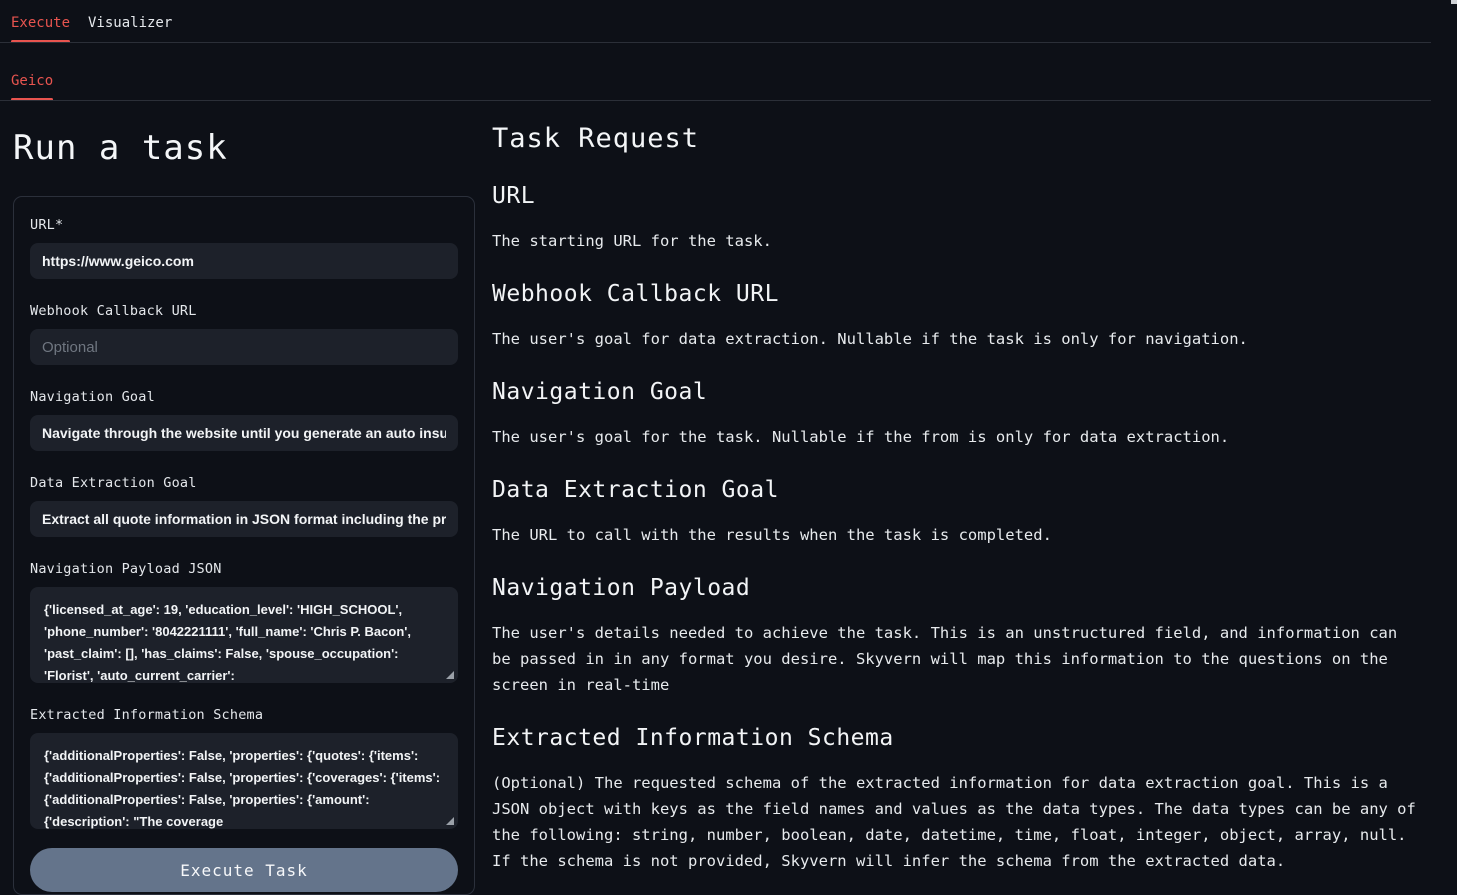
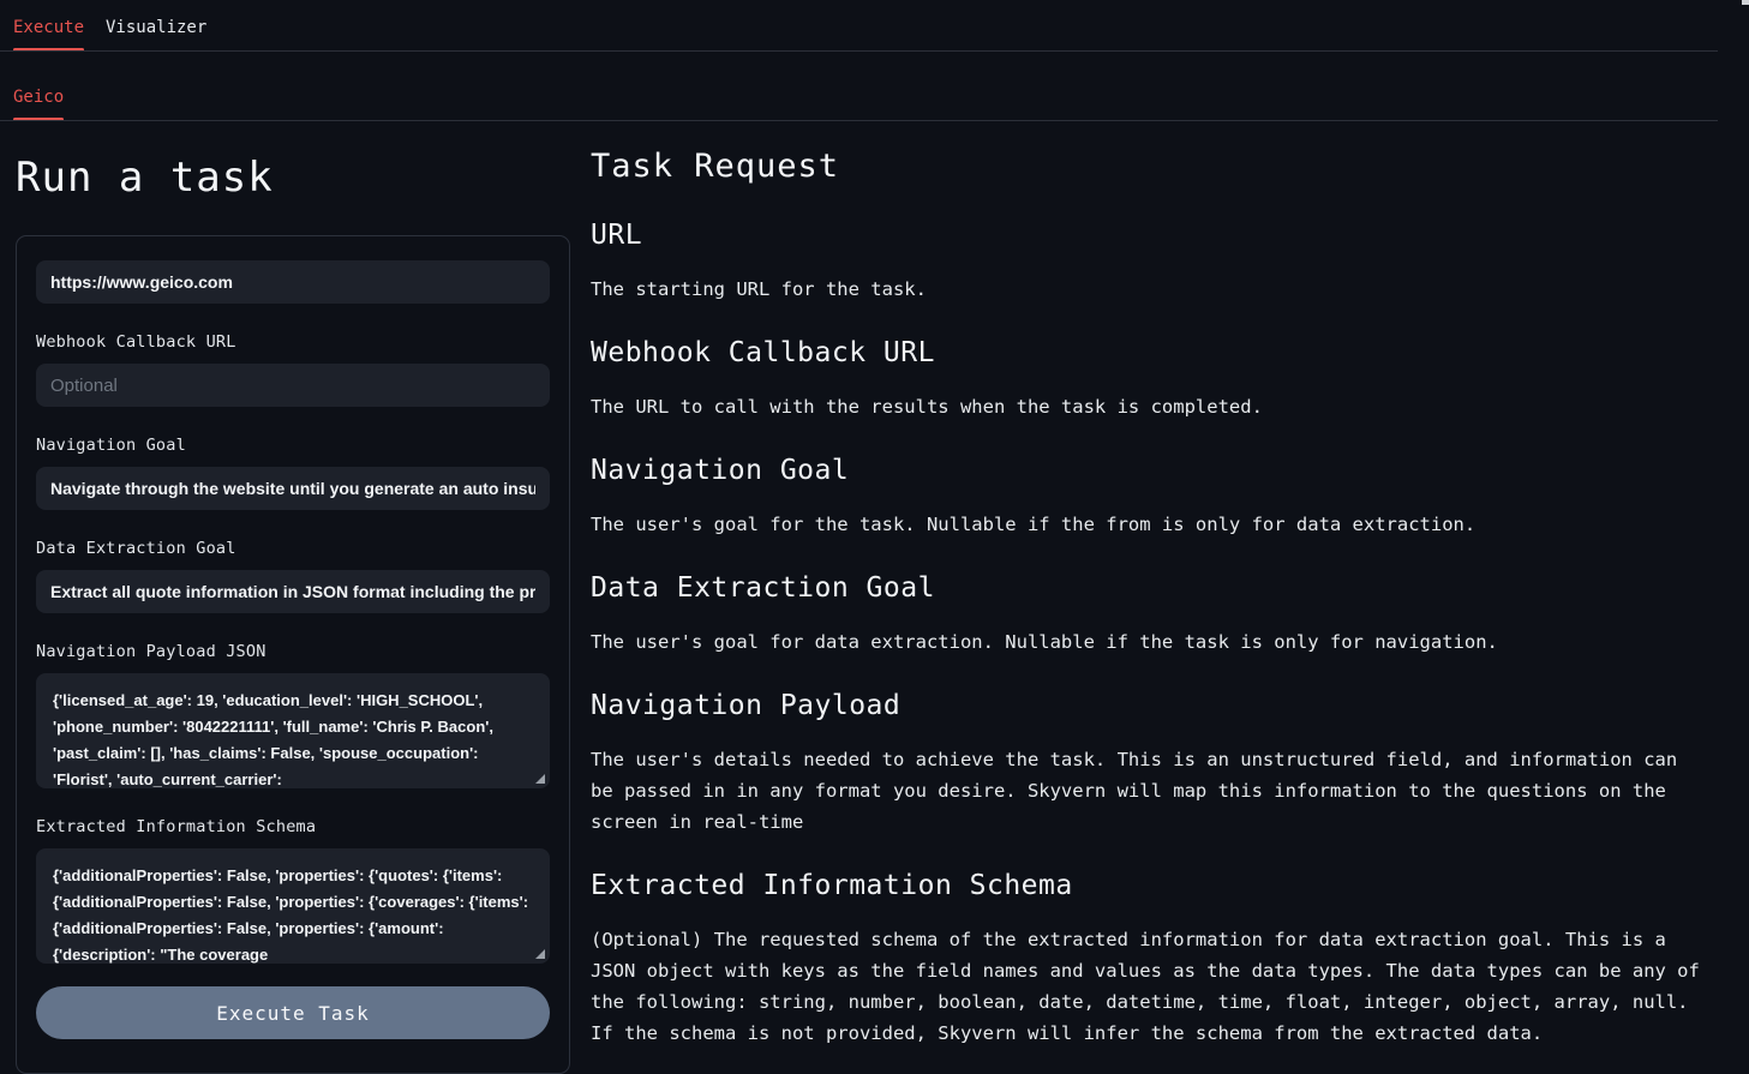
  Execute
  Visualizer
  Geico
  Run a task
- URL*
  https://www.geico.com
  Webhook Callback URL
  Optional
  Navigation Goal
  Navigate through the website until you generate an auto insu
  Data Extraction Goal
  Extract all quote information in JSON format including the pr
  Navigation Payload JSON
  Extracted Information Schema
  Execute Task
  Task Request
  URL
  The starting URL for the task.
  Webhook Callback URL
- The user's goal for data extraction. Nullable if the task is only for navigation.
+ The URL to call with the results when the task is completed.
  Navigation Goal
  The user's goal for the task. Nullable if the from is only for data extraction.
  Data Extraction Goal
- The URL to call with the results when the task is completed.
+ The user's goal for data extraction. Nullable if the task is only for navigation.
  Navigation Payload
  The user's details needed to achieve the task. This is an unstructured field, and information can be passed in in any format you desire. Skyvern will map this information to the questions on the screen in real-time
  Extracted Information Schema
  (Optional) The requested schema of the extracted information for data extraction goal. This is a JSON object with keys as the field names and values as the data types. The data types can be any of the following: string, number, boolean, date, datetime, time, float, integer, object, array, null. If the schema is not provided, Skyvern will infer the schema from the extracted data.
